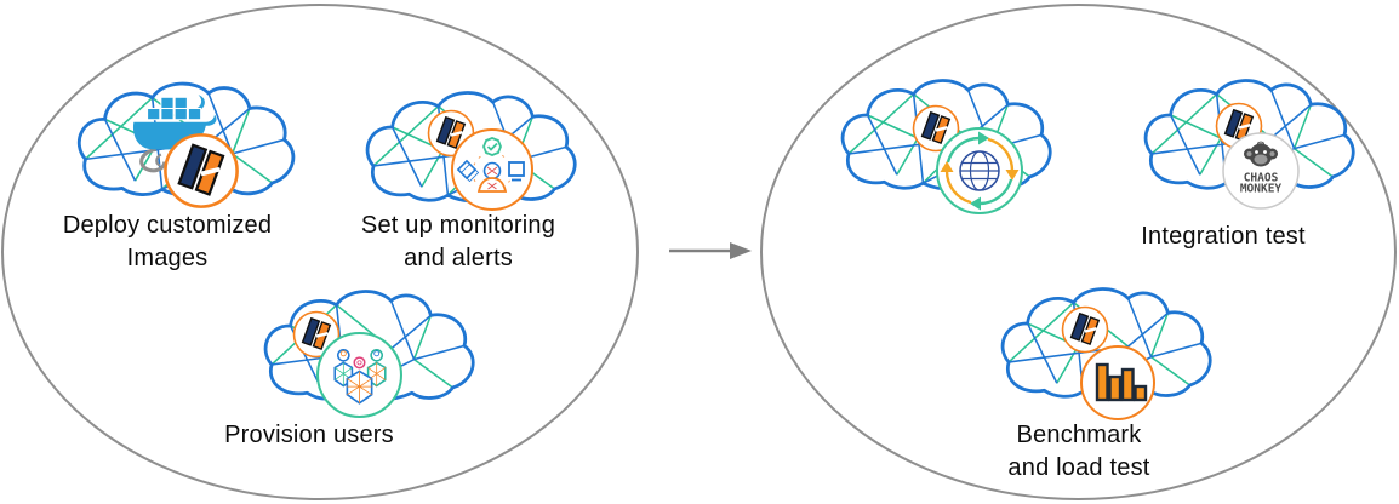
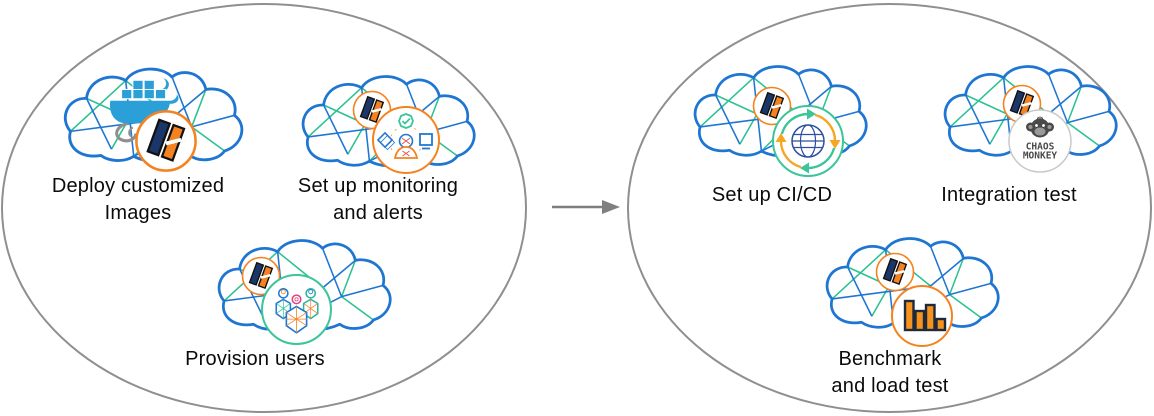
  Deploy customized
  Images
  Set up monitoring
  and alerts
  Provision users
+ Set up CI/CD
  Integration test
  Benchmark
  and load test
